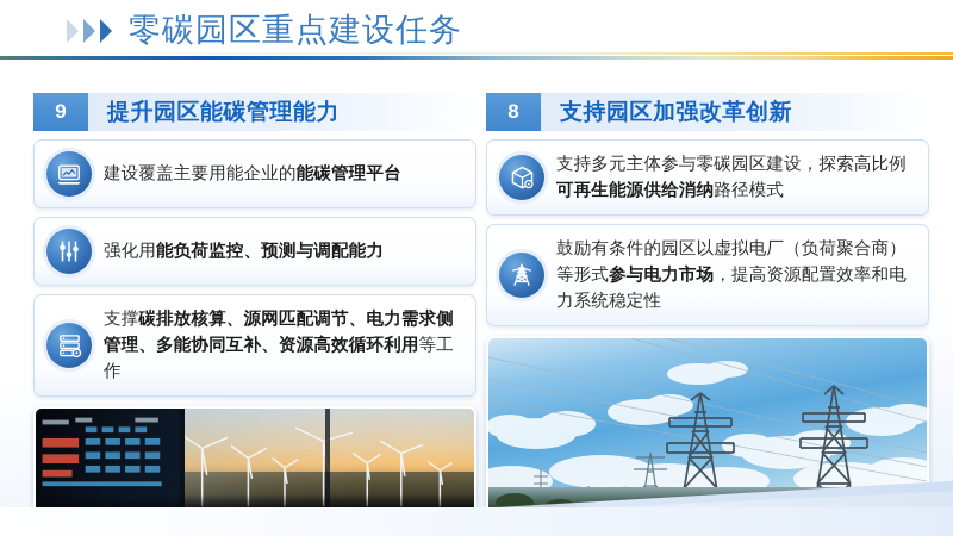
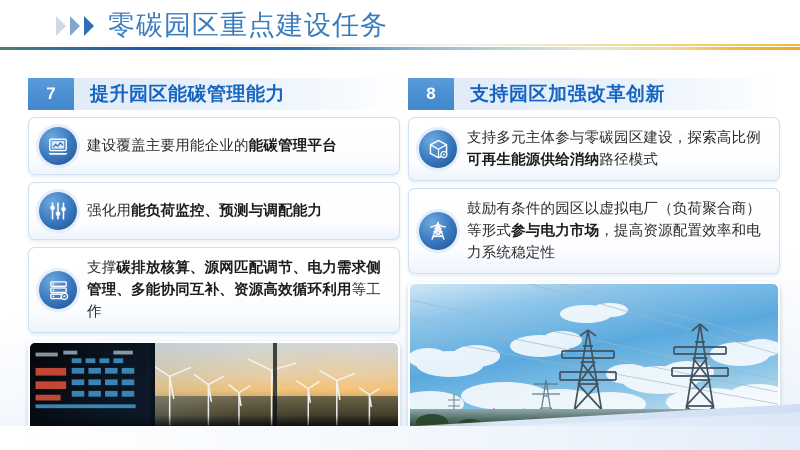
  零碳园区重点建设任务
- 9
+ 7
  提升园区能碳管理能力
  建设覆盖主要用能企业的能碳管理平台
  强化用能负荷监控、预测与调配能力
  支撑碳排放核算、源网匹配调节、电力需求侧管理、多能协同互补、资源高效循环利用等工作
  8
  支持园区加强改革创新
  支持多元主体参与零碳园区建设，探索高比例可再生能源供给消纳路径模式
  鼓励有条件的园区以虚拟电厂（负荷聚合商）等形式参与电力市场，提高资源配置效率和电力系统稳定性
